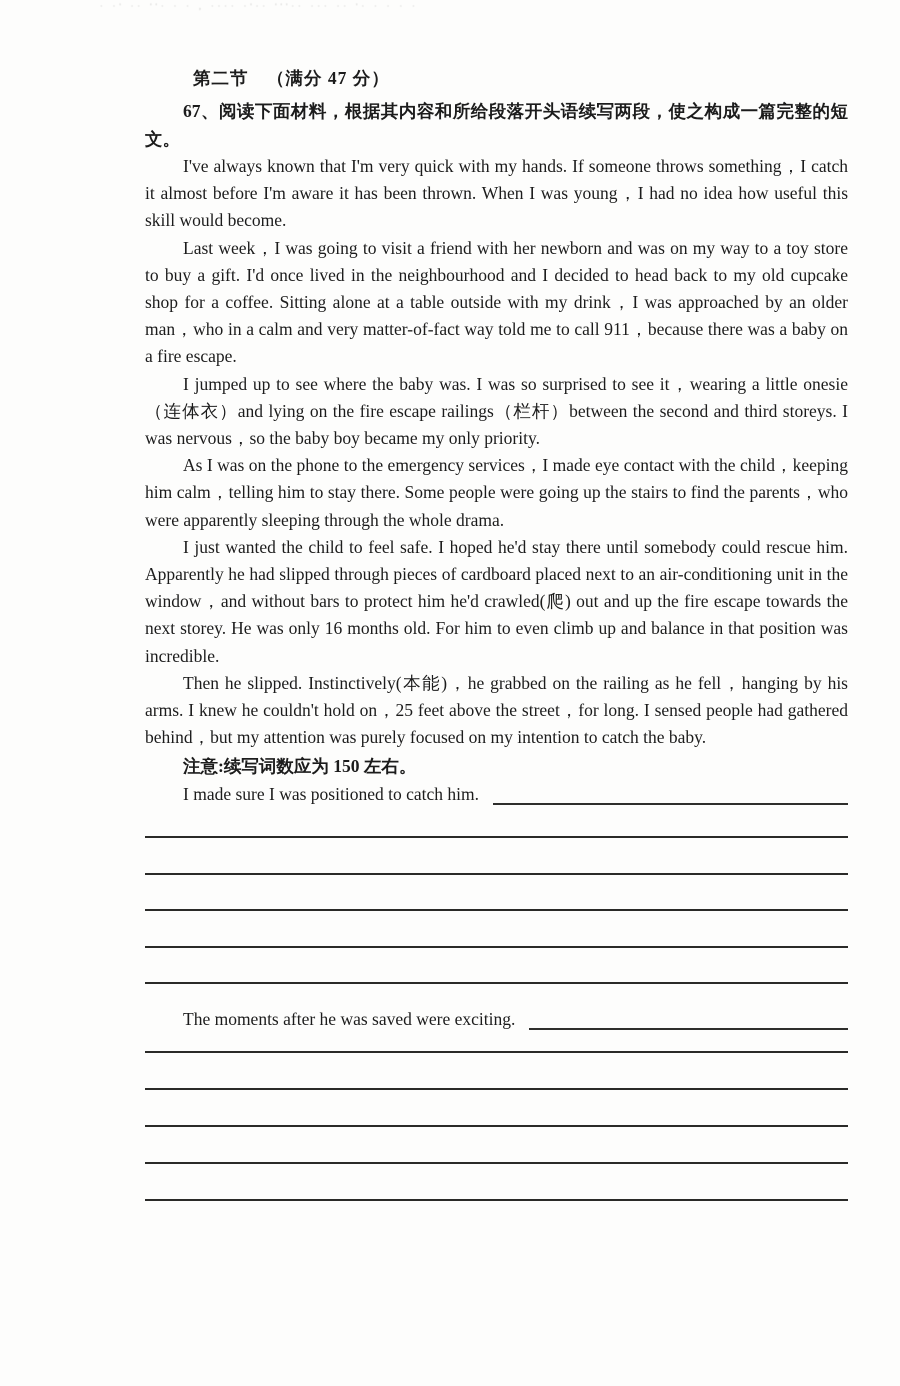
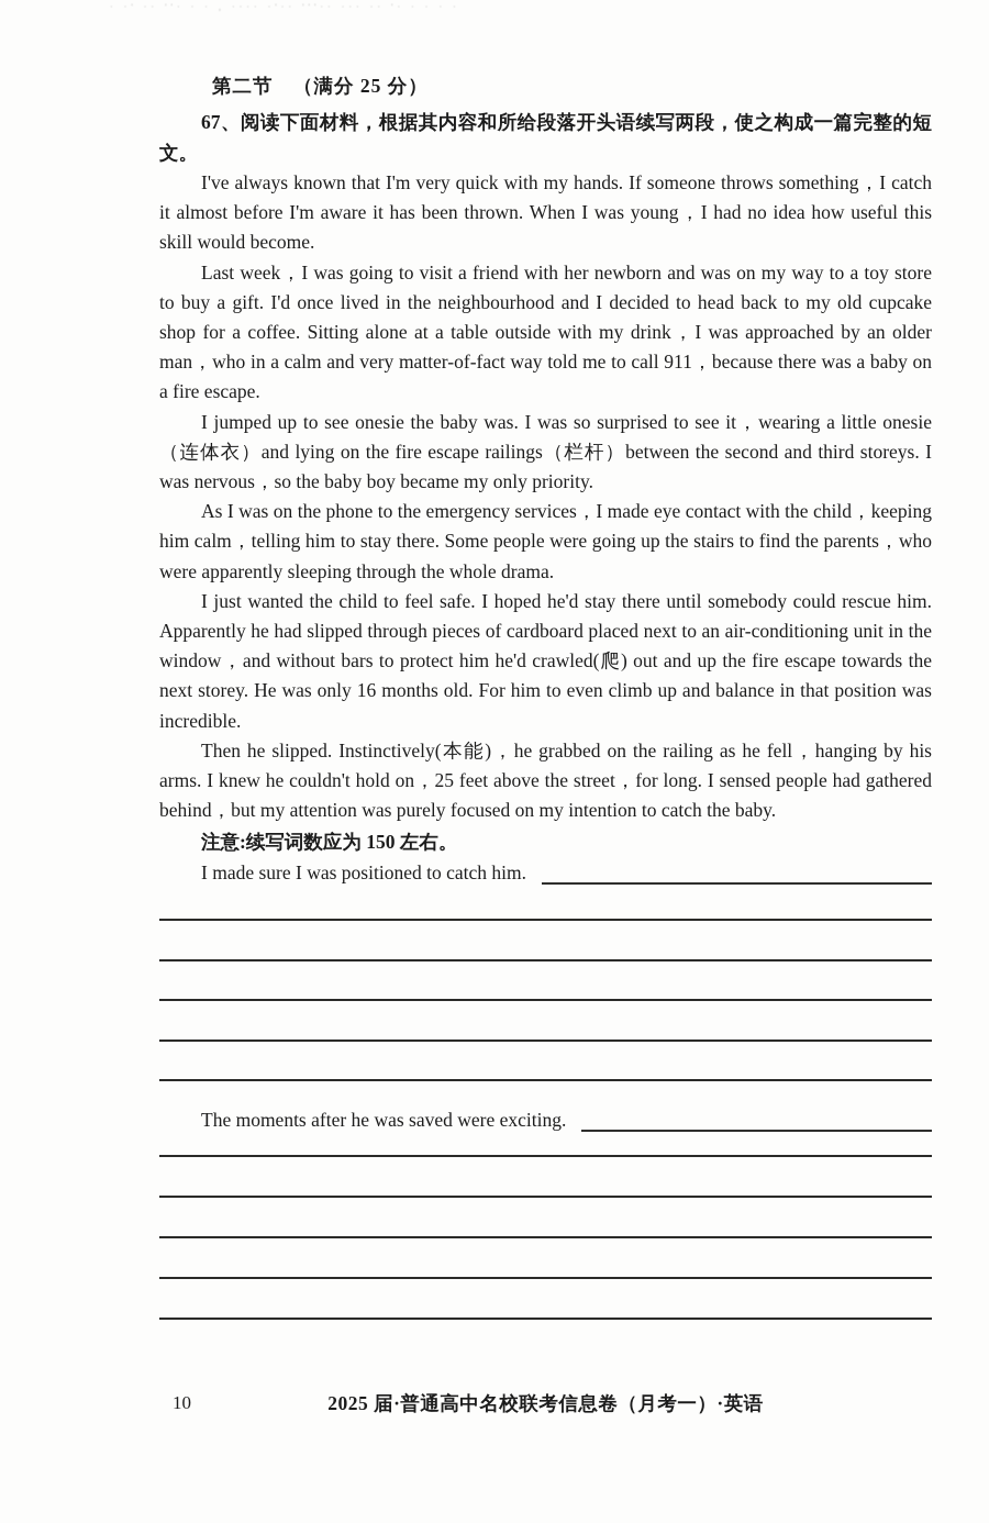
- 第二节 （满分 47 分）
+ 第二节 （满分 25 分）
  67、阅读下面材料，根据其内容和所给段落开头语续写两段，使之构成一篇完整的短文。
  I've always known that I'm very quick with my hands. If someone throws something，I catch it almost before I'm aware it has been thrown. When I was young，I had no idea how useful this skill would become.
  Last week，I was going to visit a friend with her newborn and was on my way to a toy store to buy a gift. I'd once lived in the neighbourhood and I decided to head back to my old cupcake shop for a coffee. Sitting alone at a table outside with my drink，I was approached by an older man，who in a calm and very matter-of-fact way told me to call 911，because there was a baby on a fire escape.
- I jumped up to see where the baby was. I was so surprised to see it，wearing a little onesie（连体衣）and lying on the fire escape railings（栏杆）between the second and third storeys. I was nervous，so the baby boy became my only priority.
+ I jumped up to see onesie the baby was. I was so surprised to see it，wearing a little onesie（连体衣）and lying on the fire escape railings（栏杆）between the second and third storeys. I was nervous，so the baby boy became my only priority.
  As I was on the phone to the emergency services，I made eye contact with the child，keeping him calm，telling him to stay there. Some people were going up the stairs to find the parents，who were apparently sleeping through the whole drama.
  I just wanted the child to feel safe. I hoped he'd stay there until somebody could rescue him. Apparently he had slipped through pieces of cardboard placed next to an air-conditioning unit in the window，and without bars to protect him he'd crawled(爬) out and up the fire escape towards the next storey. He was only 16 months old. For him to even climb up and balance in that position was incredible.
  Then he slipped. Instinctively(本能)，he grabbed on the railing as he fell，hanging by his arms. I knew he couldn't hold on，25 feet above the street，for long. I sensed people had gathered behind，but my attention was purely focused on my intention to catch the baby.
  注意:续写词数应为 150 左右。
  I made sure I was positioned to catch him.
  The moments after he was saved were exciting.
+ 10
+ 2025 届·普通高中名校联考信息卷（月考一）·英语
